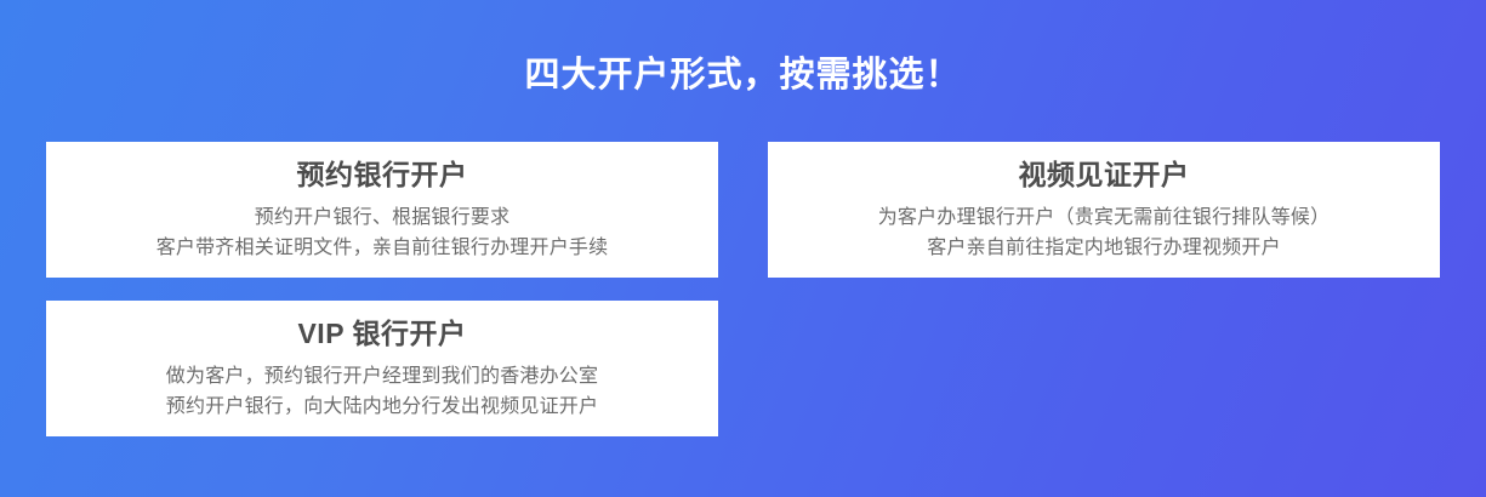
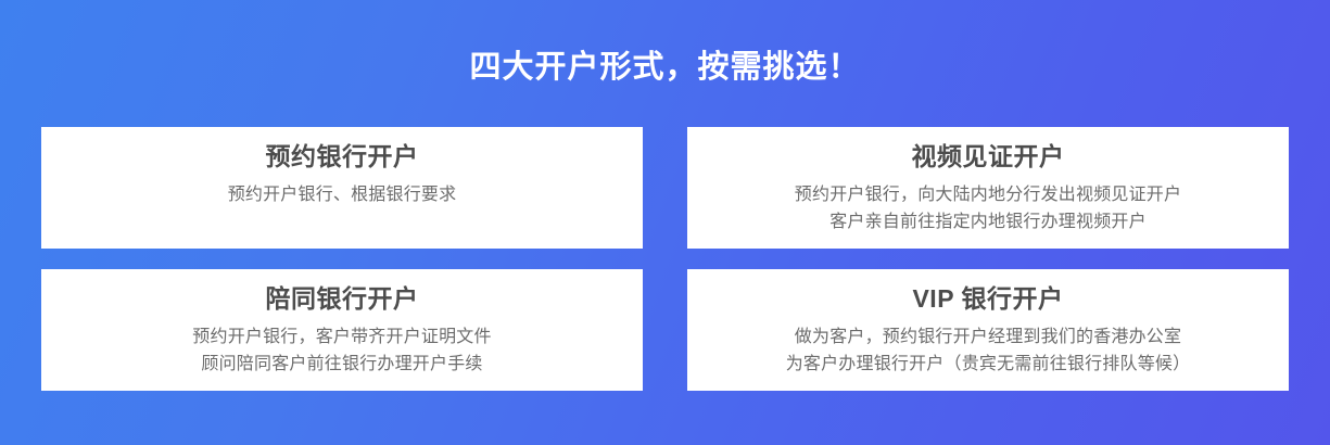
  四大开户形式，按需挑选！
  预约银行开户
  预约开户银行、根据银行要求
- 客户带齐相关证明文件，亲自前往银行办理开户手续
  视频见证开户
- 为客户办理银行开户（贵宾无需前往银行排队等候）
+ 预约开户银行，向大陆内地分行发出视频见证开户
  客户亲自前往指定内地银行办理视频开户
+ 陪同银行开户
+ 预约开户银行，客户带齐开户证明文件
+ 顾问陪同客户前往银行办理开户手续
  VIP 银行开户
  做为客户，预约银行开户经理到我们的香港办公室
- 预约开户银行，向大陆内地分行发出视频见证开户
+ 为客户办理银行开户（贵宾无需前往银行排队等候）
